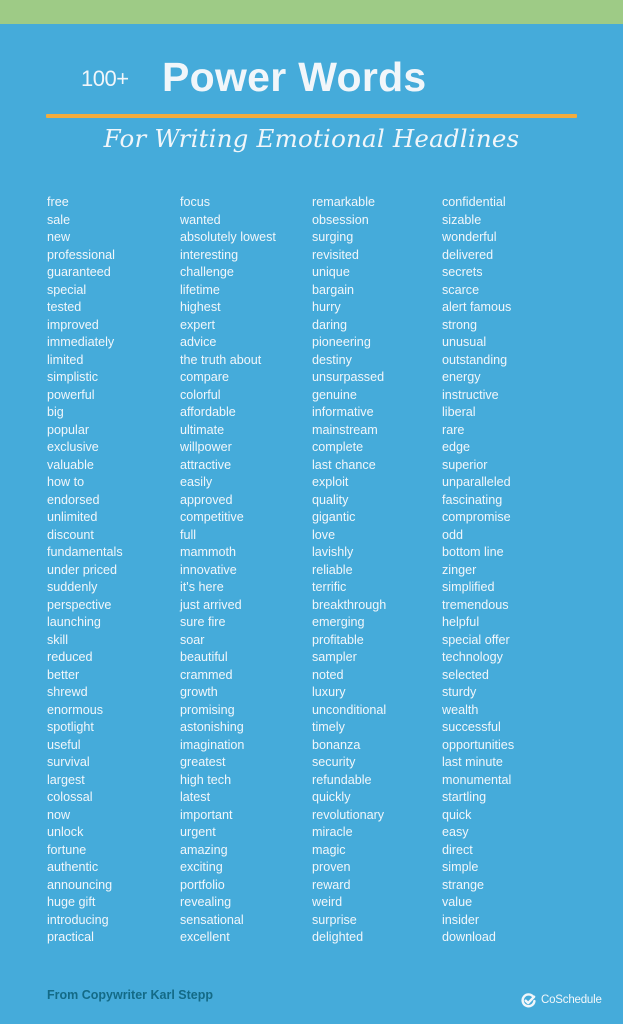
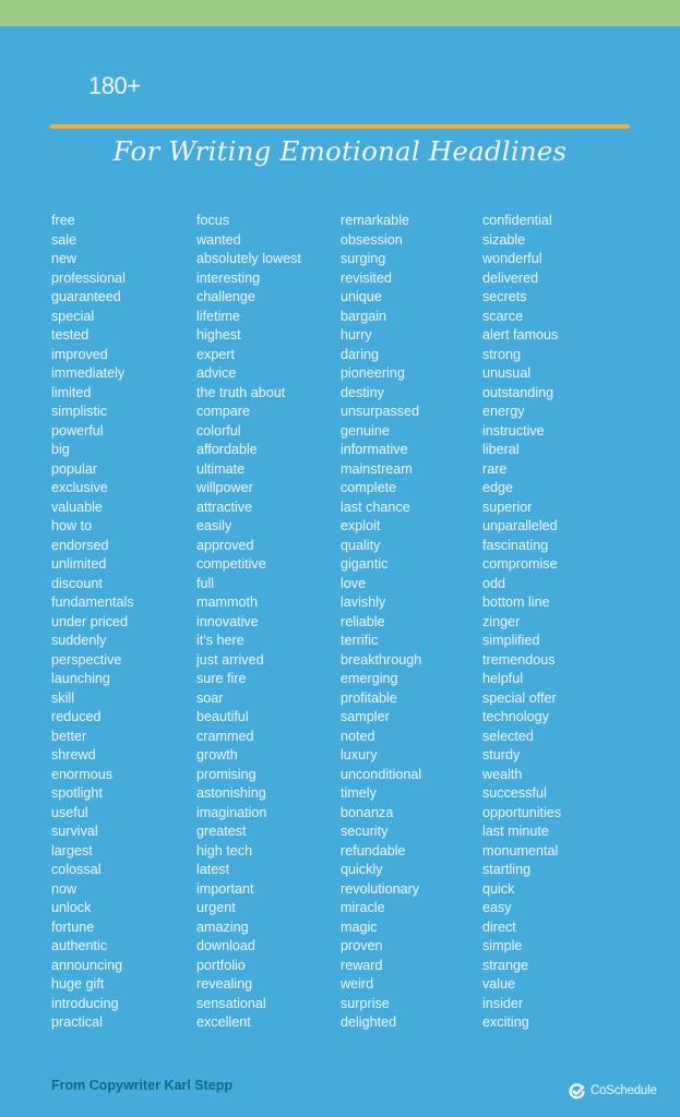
- 100+
+ 180+
- Power Words
  For Writing Emotional Headlines
  free
  sale
  new
  professional
  guaranteed
  special
  tested
  improved
  immediately
  limited
  simplistic
  powerful
  big
  popular
  exclusive
  valuable
  how to
  endorsed
  unlimited
  discount
  fundamentals
  under priced
  suddenly
  perspective
  launching
  skill
  reduced
  better
  shrewd
  enormous
  spotlight
  useful
  survival
  largest
  colossal
  now
  unlock
  fortune
  authentic
  announcing
  huge gift
  introducing
  practical
  focus
  wanted
  absolutely lowest
  interesting
  challenge
  lifetime
  highest
  expert
  advice
  the truth about
  compare
  colorful
  affordable
  ultimate
  willpower
  attractive
  easily
  approved
  competitive
  full
  mammoth
  innovative
  it's here
  just arrived
  sure fire
  soar
  beautiful
  crammed
  growth
  promising
  astonishing
  imagination
  greatest
  high tech
  latest
  important
  urgent
  amazing
- exciting
+ download
  portfolio
  revealing
  sensational
  excellent
  remarkable
  obsession
  surging
  revisited
  unique
  bargain
  hurry
  daring
  pioneering
  destiny
  unsurpassed
  genuine
  informative
  mainstream
  complete
  last chance
  exploit
  quality
  gigantic
  love
  lavishly
  reliable
  terrific
  breakthrough
  emerging
  profitable
  sampler
  noted
  luxury
  unconditional
  timely
  bonanza
  security
  refundable
  quickly
  revolutionary
  miracle
  magic
  proven
  reward
  weird
  surprise
  delighted
  confidential
  sizable
  wonderful
  delivered
  secrets
  scarce
  alert famous
  strong
  unusual
  outstanding
  energy
  instructive
  liberal
  rare
  edge
  superior
  unparalleled
  fascinating
  compromise
  odd
  bottom line
  zinger
  simplified
  tremendous
  helpful
  special offer
  technology
  selected
  sturdy
  wealth
  successful
  opportunities
  last minute
  monumental
  startling
  quick
  easy
  direct
  simple
  strange
  value
  insider
- download
+ exciting
  From Copywriter Karl Stepp
  CoSchedule
